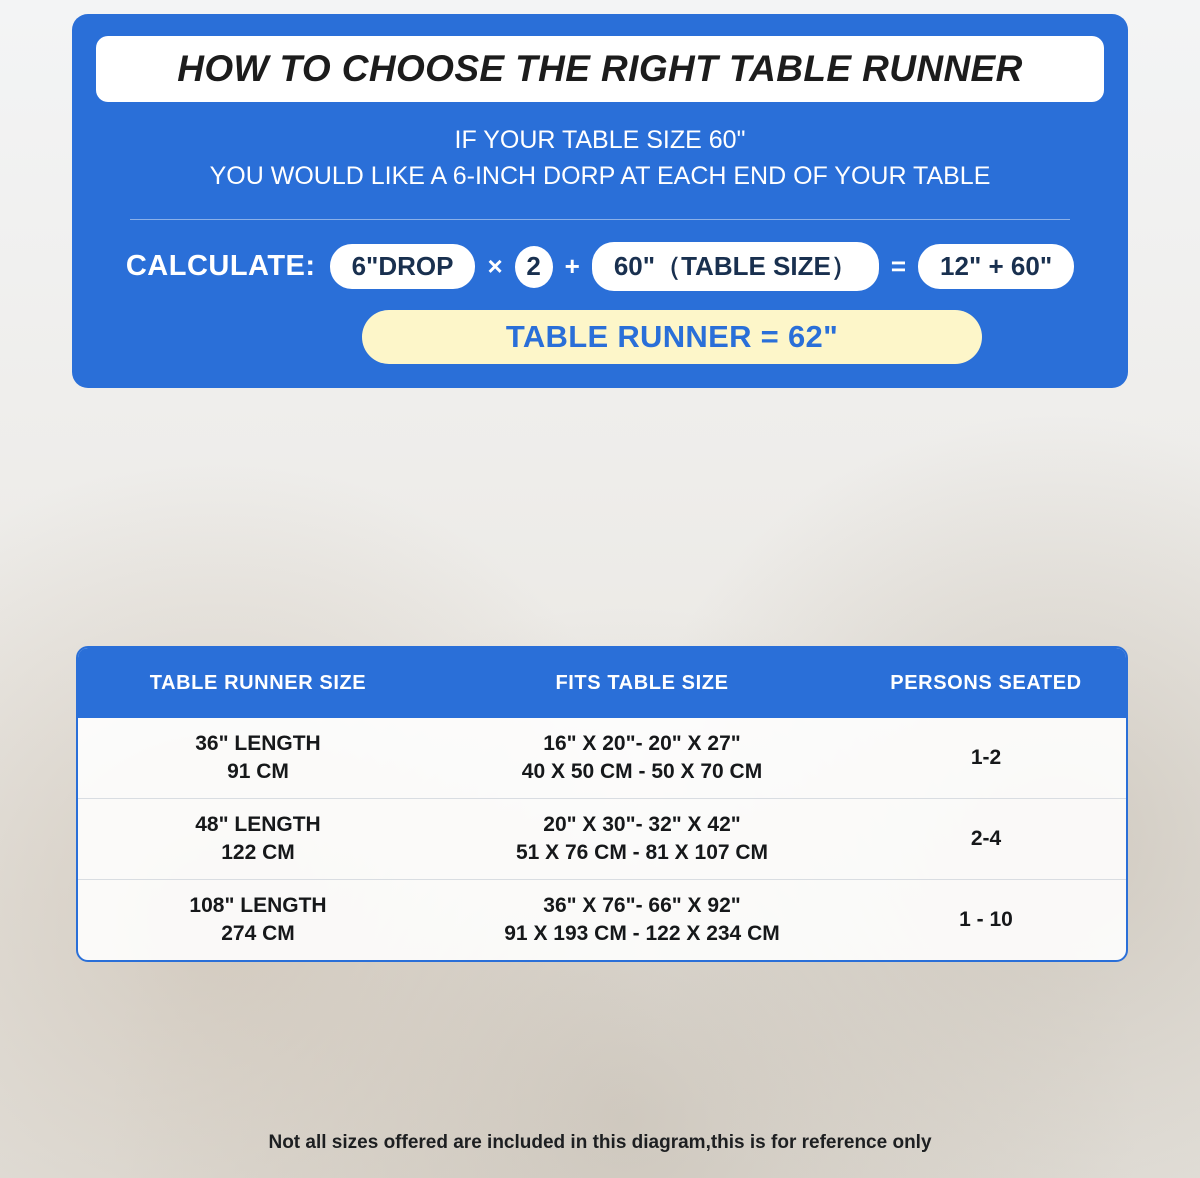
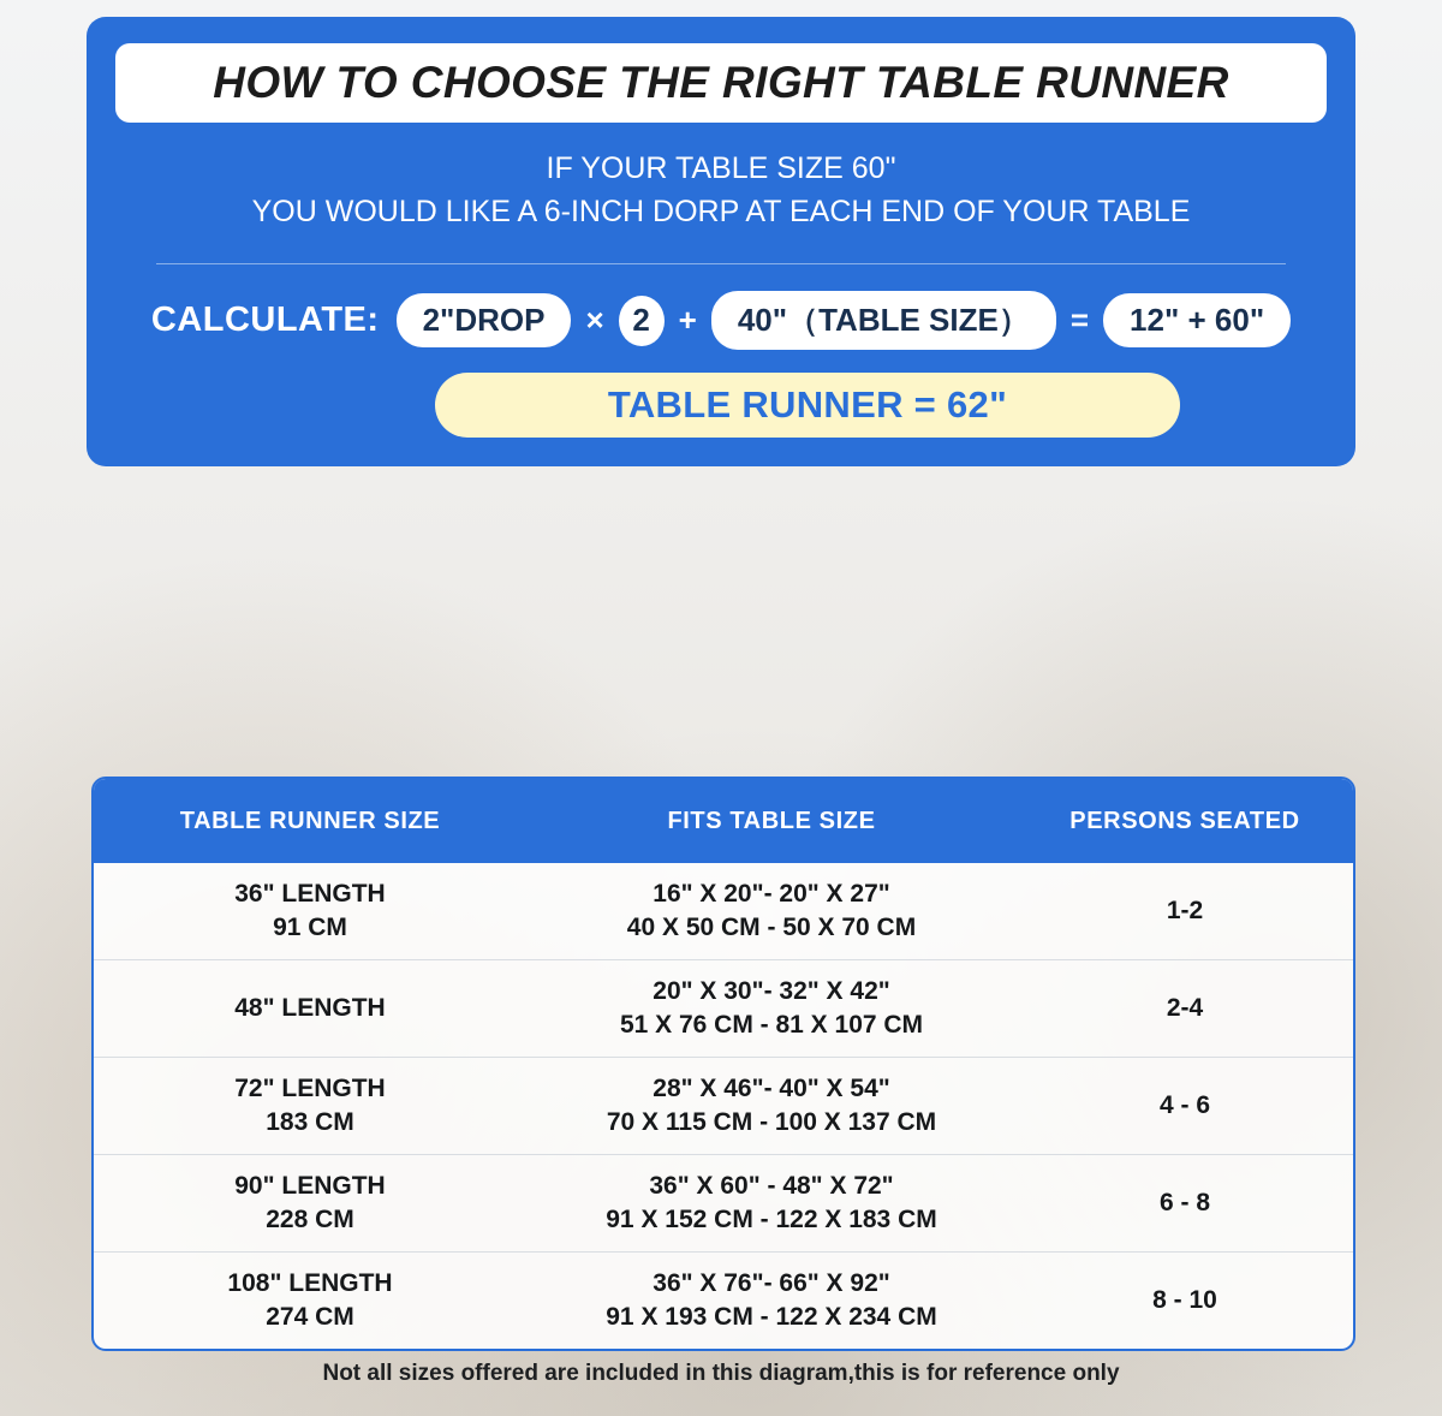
  HOW TO CHOOSE THE RIGHT TABLE RUNNER
  IF YOUR TABLE SIZE 60"
  YOU WOULD LIKE A 6-INCH DORP AT EACH END OF YOUR TABLE
  CALCULATE:
- 6"DROP
+ 2"DROP
  ×
  2
  +
- 60"（TABLE SIZE）
+ 40"（TABLE SIZE）
  =
  12" + 60"
  TABLE RUNNER = 62"
  TABLE RUNNER SIZE
  FITS TABLE SIZE
  PERSONS SEATED
  36" LENGTH
  91 CM
  16" X 20"- 20" X 27"
  40 X 50 CM - 50 X 70 CM
  1-2
  48" LENGTH
- 122 CM
  20" X 30"- 32" X 42"
  51 X 76 CM - 81 X 107 CM
  2-4
+ 72" LENGTH
+ 183 CM
+ 28" X 46"- 40" X 54"
+ 70 X 115 CM - 100 X 137 CM
+ 4 - 6
+ 90" LENGTH
+ 228 CM
+ 36" X 60" - 48" X 72"
+ 91 X 152 CM - 122 X 183 CM
+ 6 - 8
  108" LENGTH
  274 CM
  36" X 76"- 66" X 92"
  91 X 193 CM - 122 X 234 CM
- 1 - 10
+ 8 - 10
  Not all sizes offered are included in this diagram,this is for reference only
